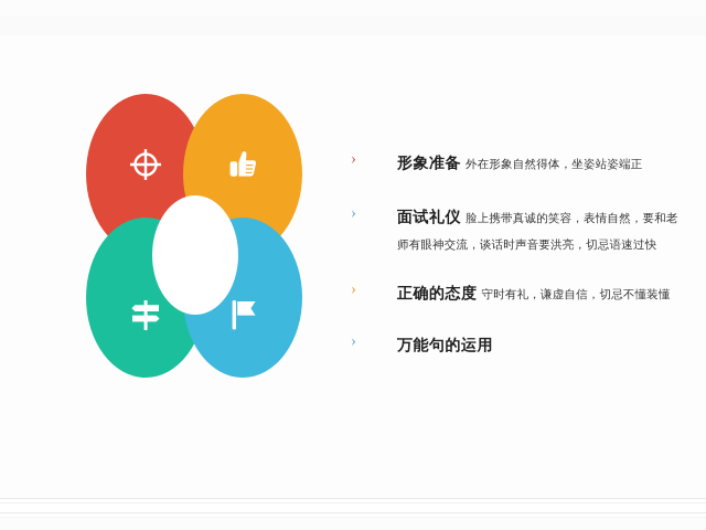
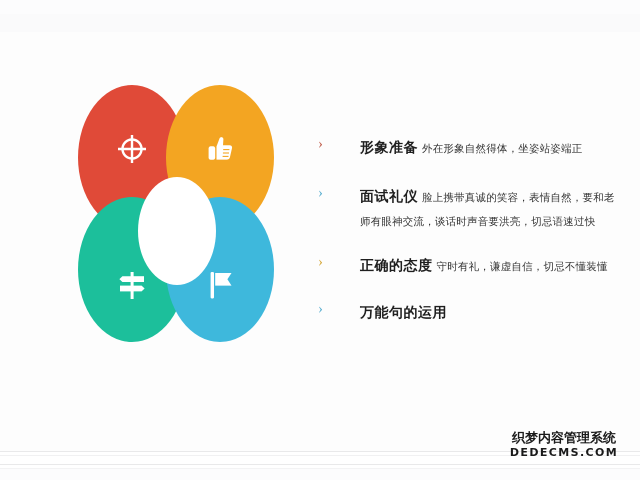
  ›
  形象准备 外在形象自然得体，坐姿站姿端正
  ›
  面试礼仪 脸上携带真诚的笑容，表情自然，要和老师有眼神交流，谈话时声音要洪亮，切忌语速过快
  ›
  正确的态度 守时有礼，谦虚自信，切忌不懂装懂
  ›
  万能句的运用
+ 织梦内容管理系统
+ DEDECMS.COM
